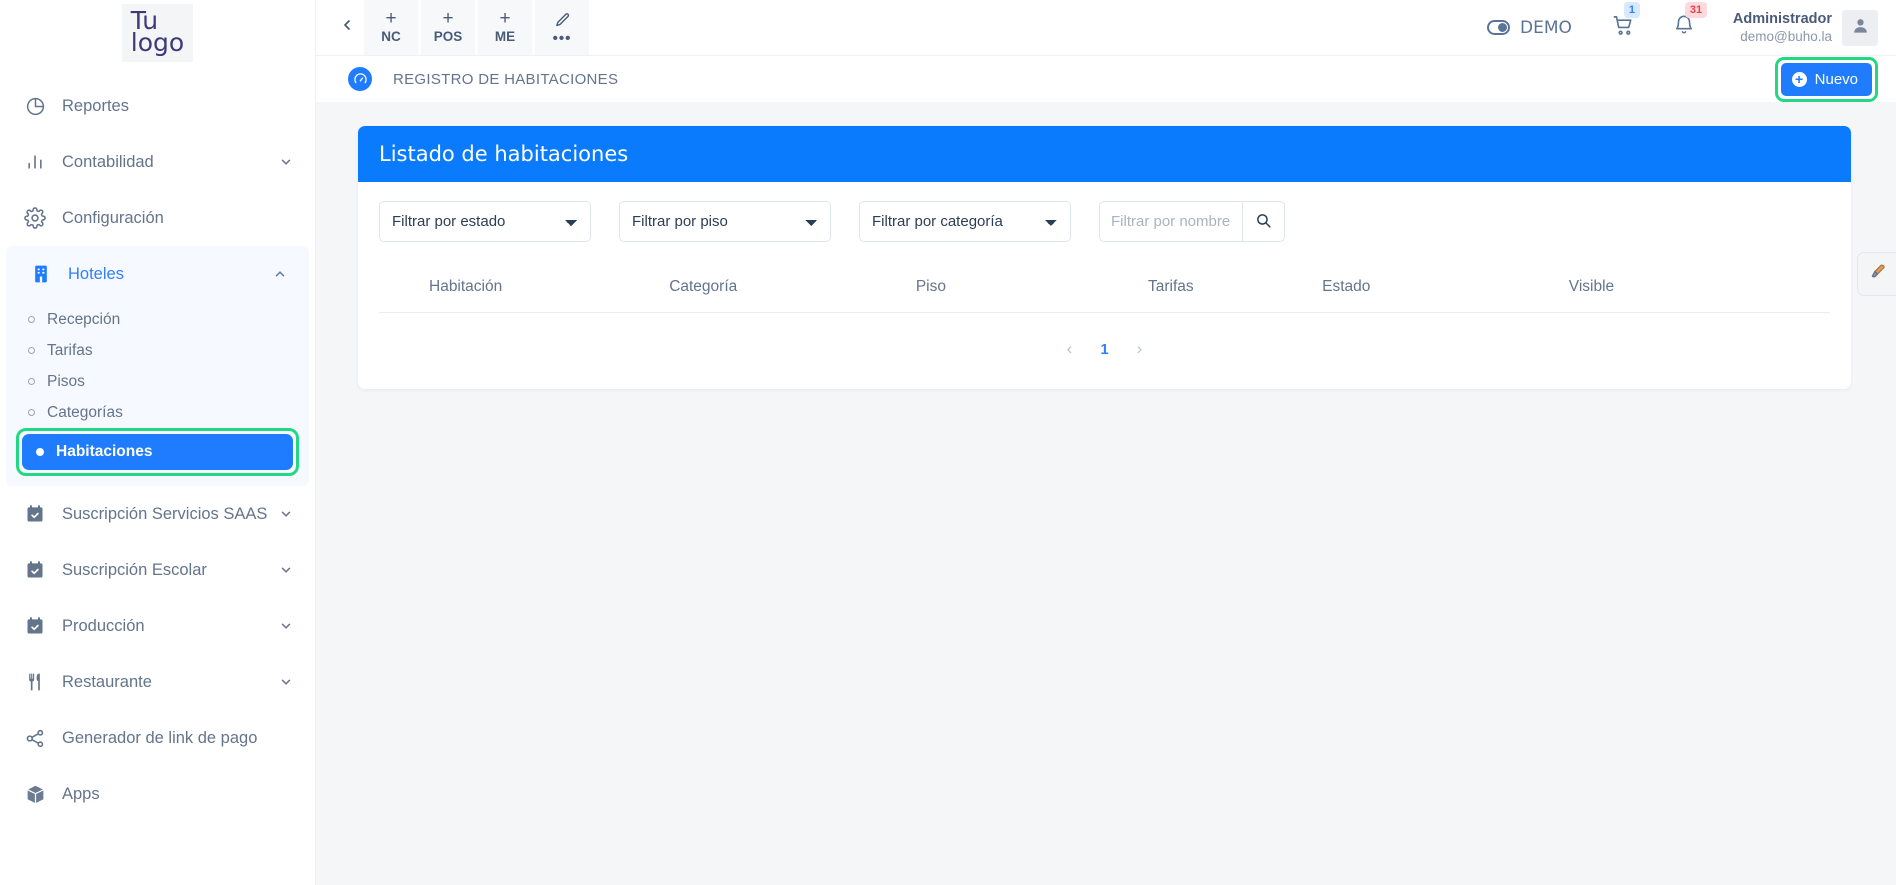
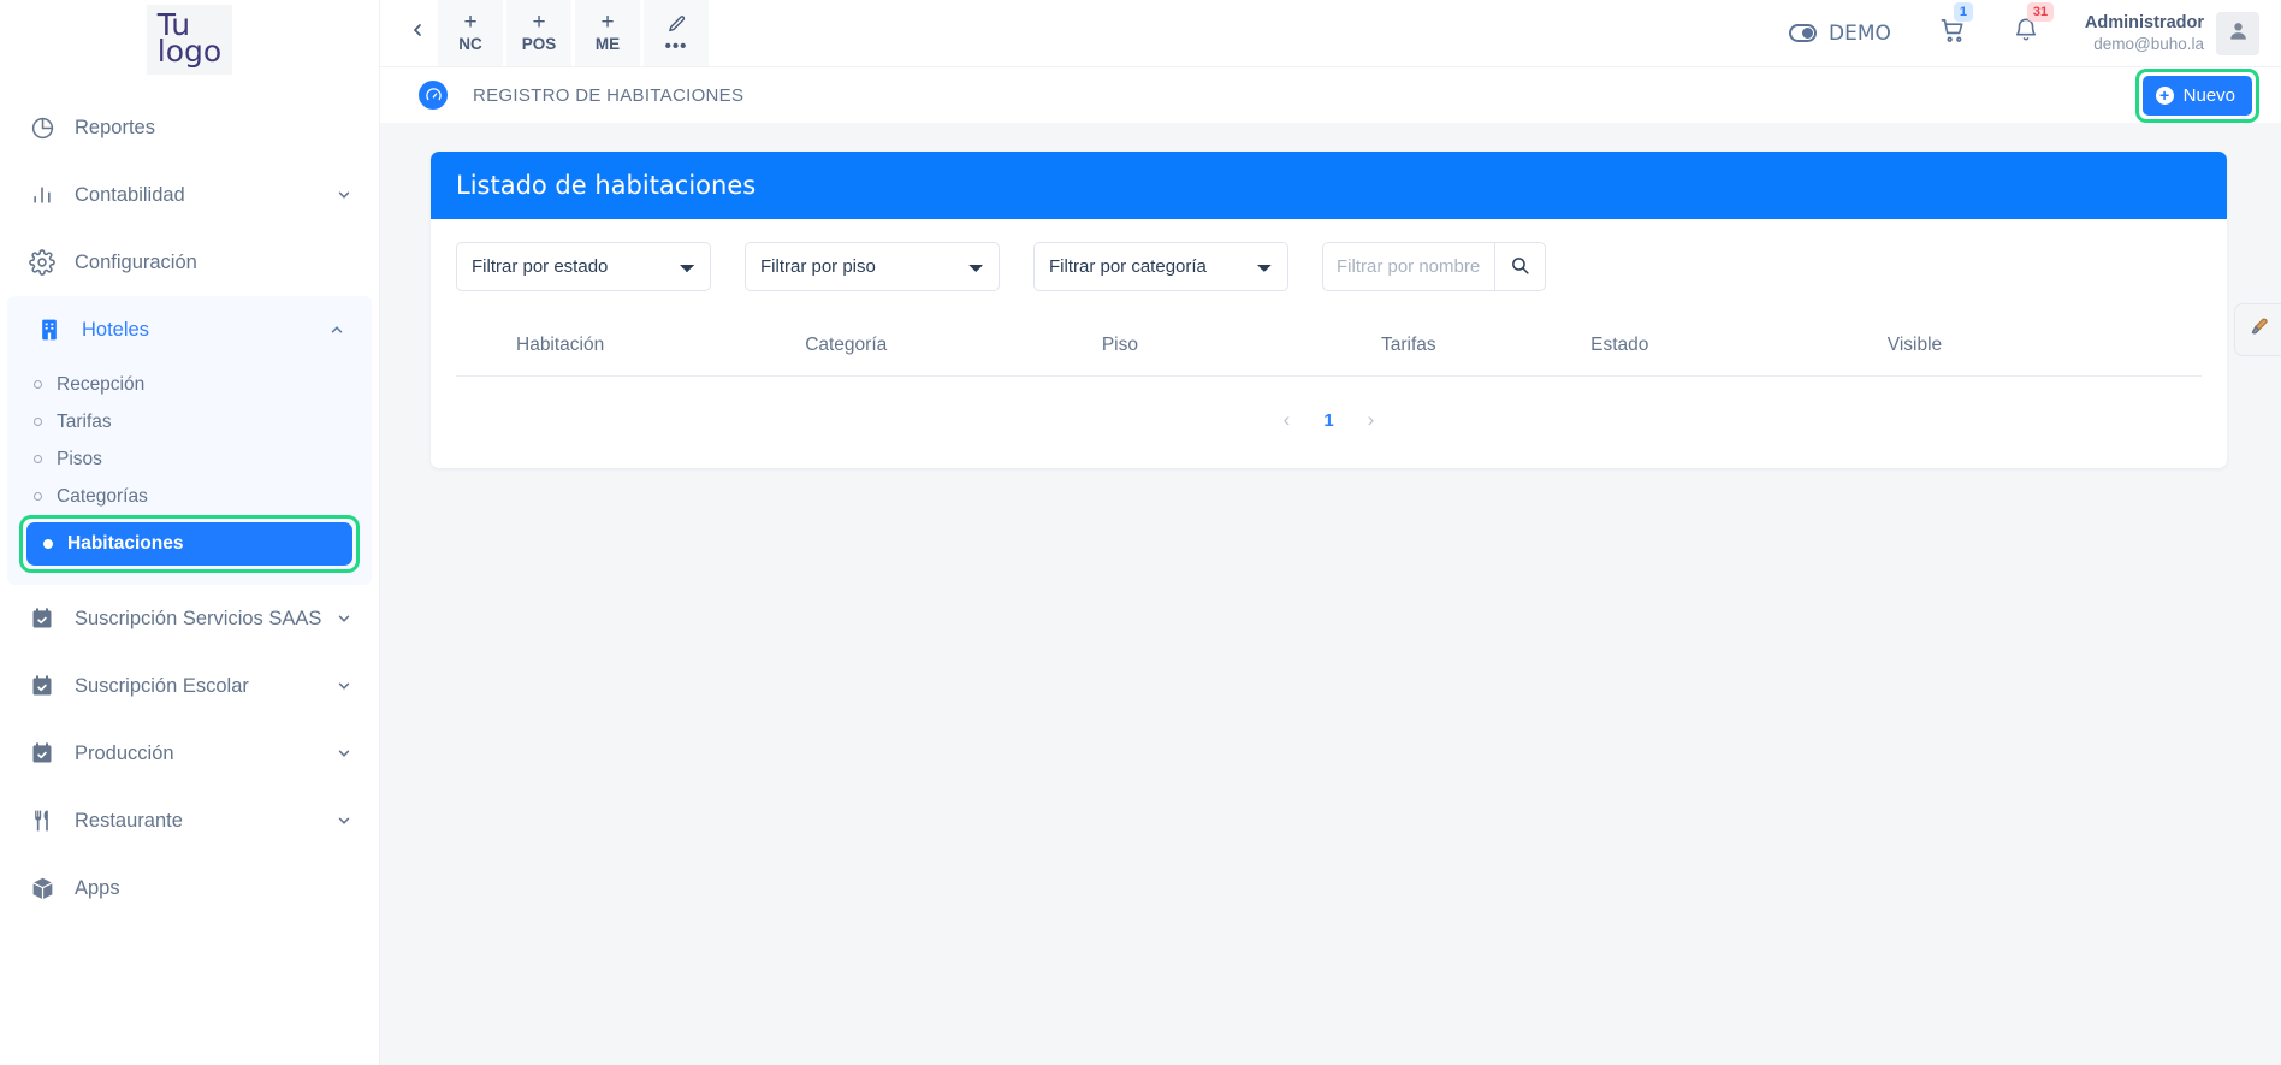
  Tu
  logo
  Reportes
  Contabilidad
  Configuración
  Hoteles
  Recepción
  Tarifas
  Pisos
  Categorías
  Habitaciones
  Suscripción Servicios SAAS
  Suscripción Escolar
  Producción
  Restaurante
- Generador de link de pago
  Apps
  +
  NC
  +
  POS
  +
  ME
  •••
  DEMO
  1
  31
  Administrador
  demo@buho.la
  REGISTRO DE HABITACIONES
  +
  Nuevo
  Listado de habitaciones
  Filtrar por estado
  Filtrar por piso
  Filtrar por categoría
  Filtrar por nombre
  Habitación	Categoría	Piso	Tarifas	Estado	Visible
  ‹
  1
  ›
